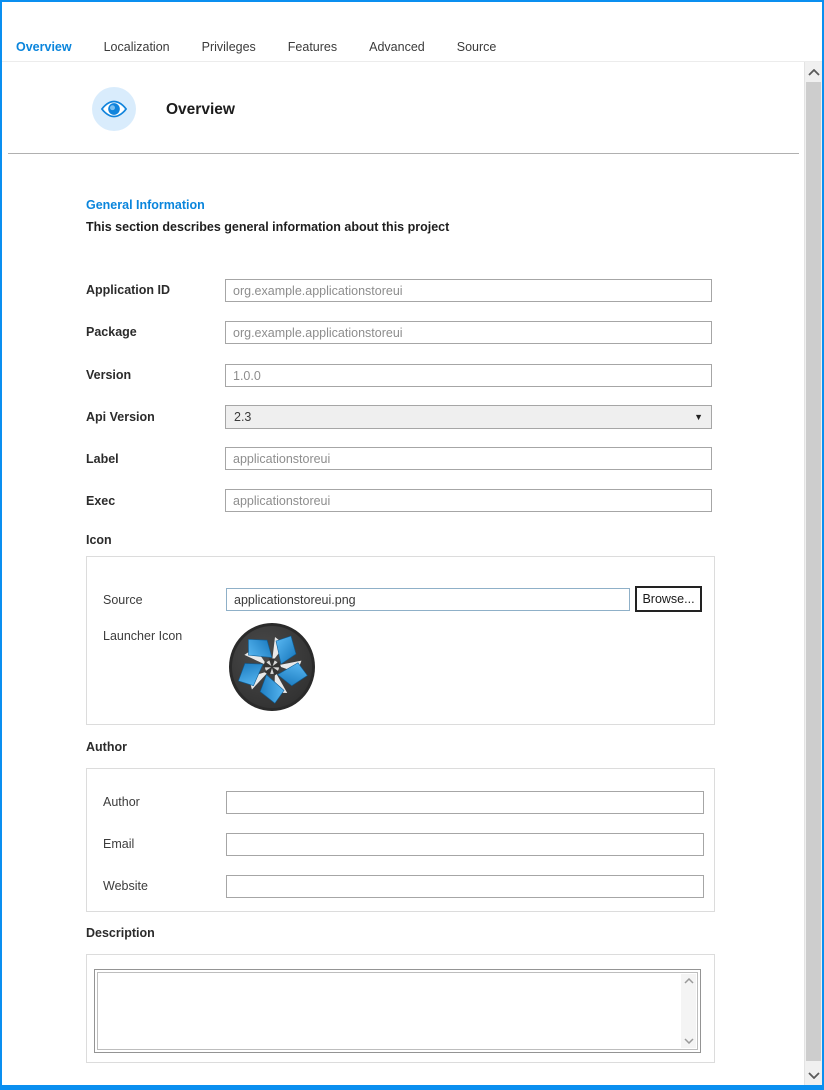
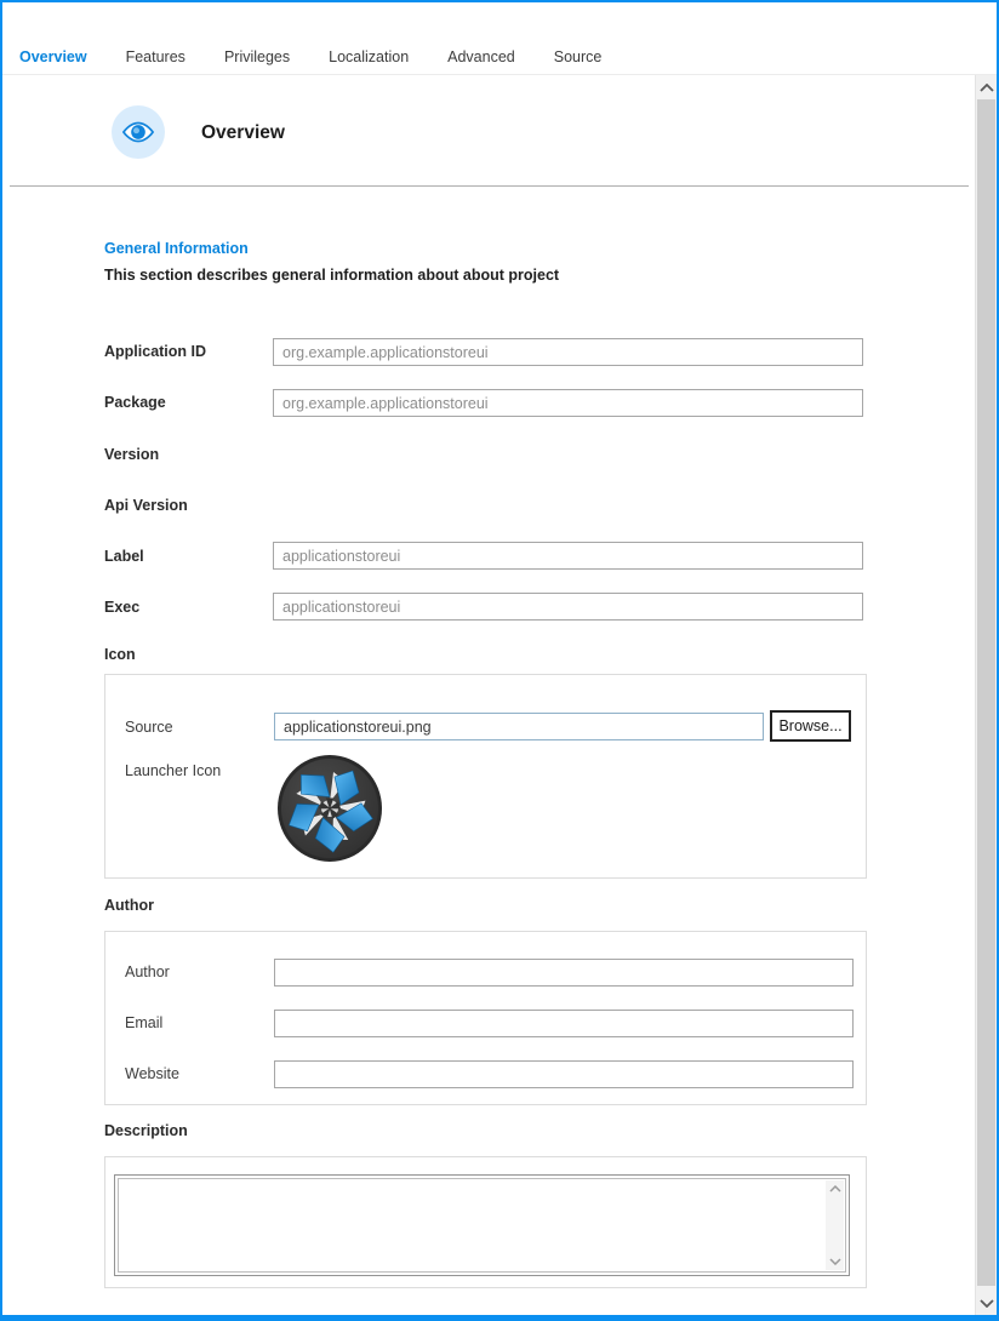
  Overview
- Localization
+ Features
  Privileges
- Features
+ Localization
  Advanced
  Source
  Overview
  General Information
- This section describes general information about this project
+ This section describes general information about about project
  Application ID
  org.example.applicationstoreui
  Package
  org.example.applicationstoreui
  Version
- 1.0.0
  Api Version
- 2.3
- ▼
  Label
  applicationstoreui
  Exec
  applicationstoreui
  Icon
  Source
  applicationstoreui.png
  Browse...
  Launcher Icon
  Author
  Author
  Email
  Website
  Description
